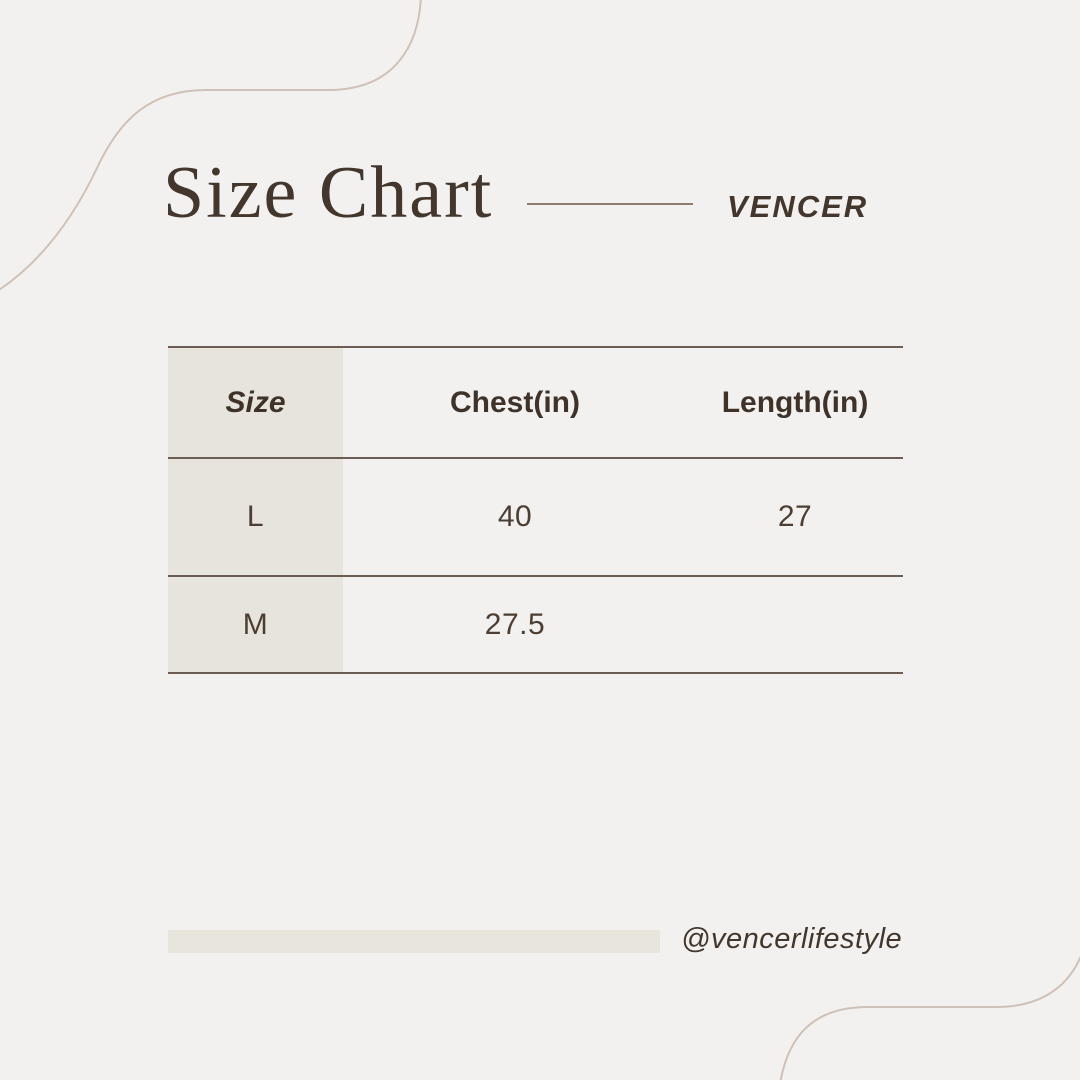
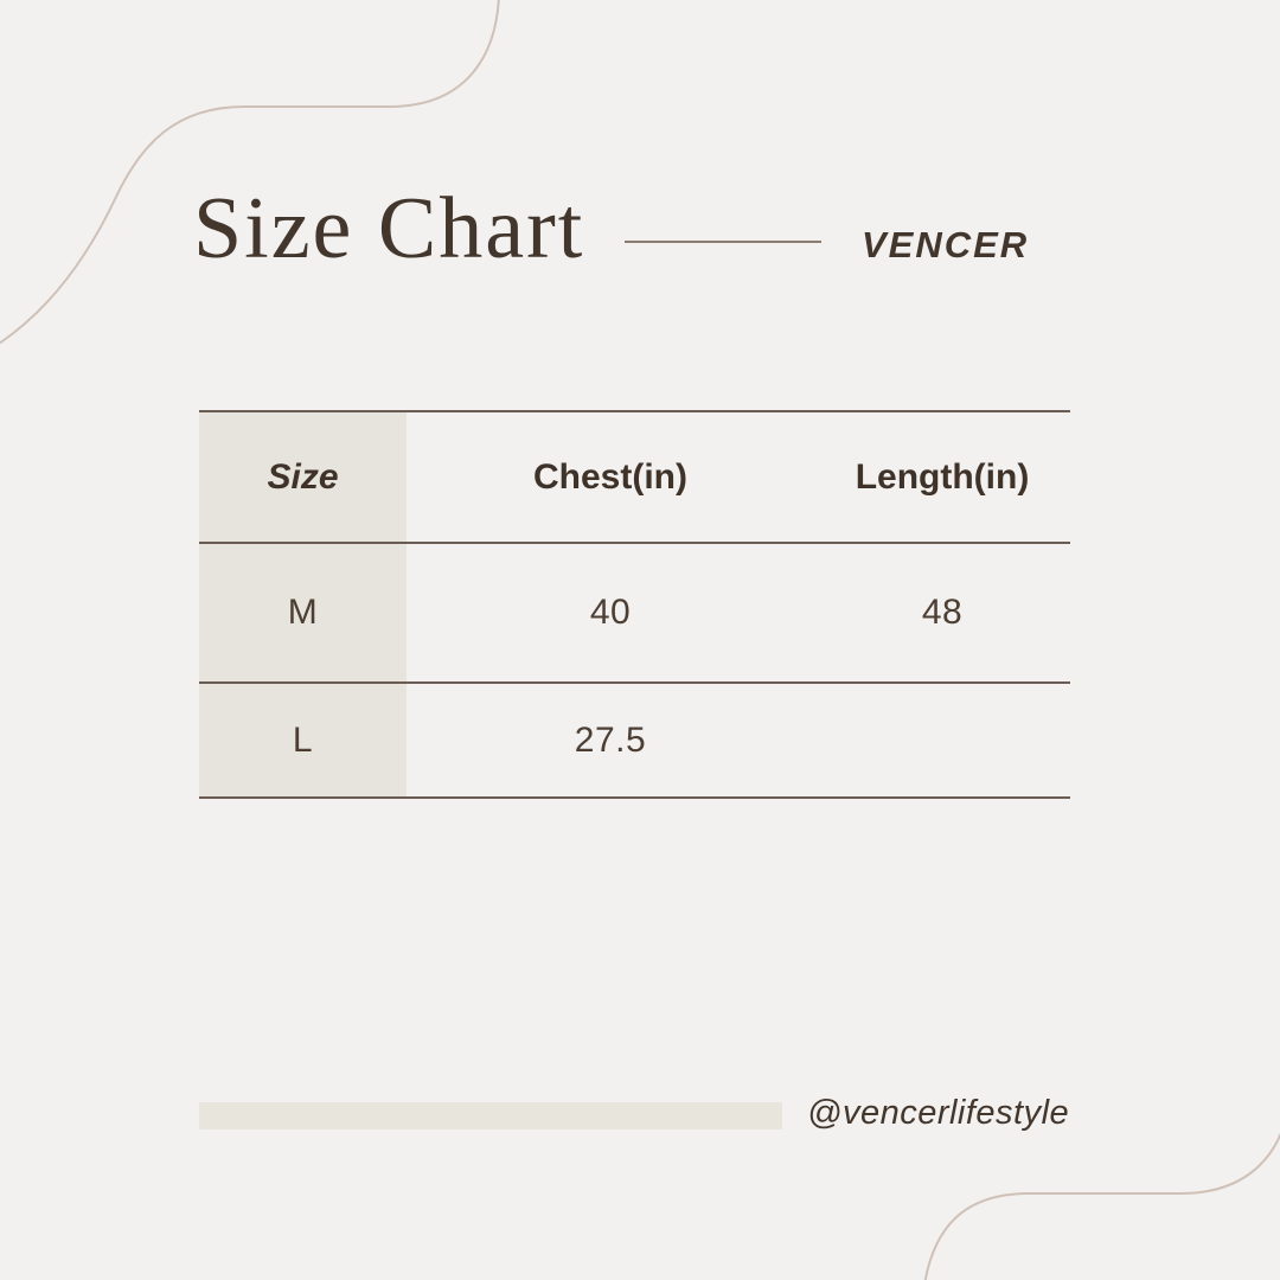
  Size Chart
  VENCER
  Size
  Chest(in)
  Length(in)
- L
+ M
  40
- 27
+ 48
- M
+ L
  27.5
  @vencerlifestyle
